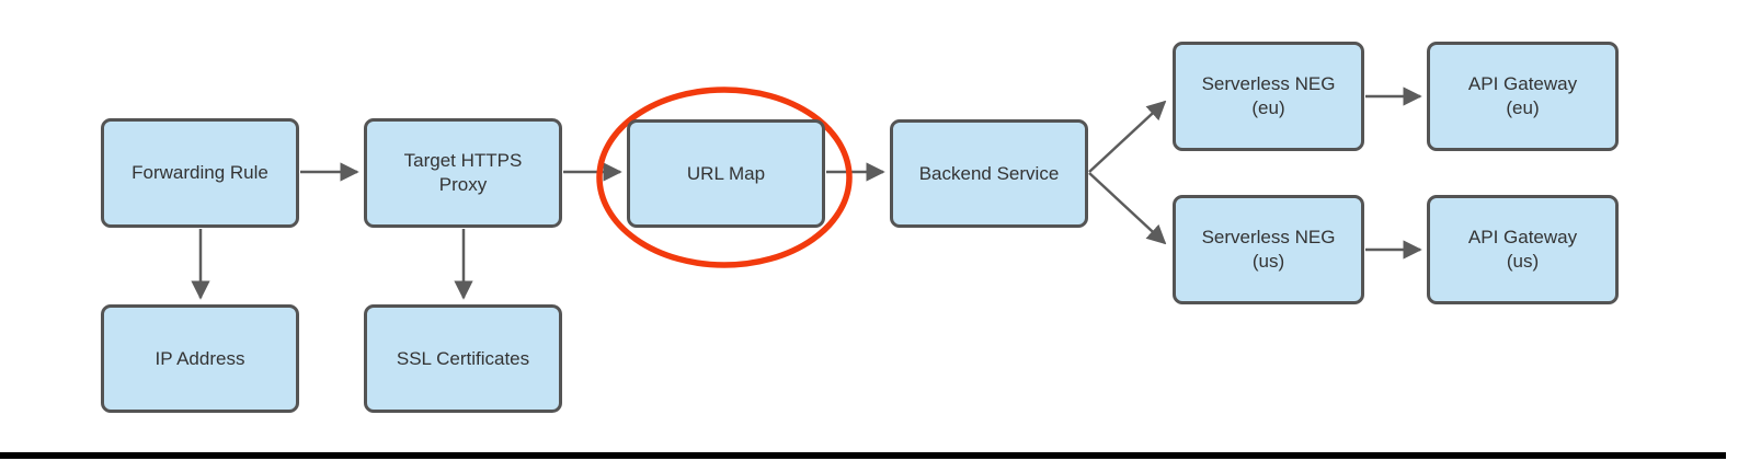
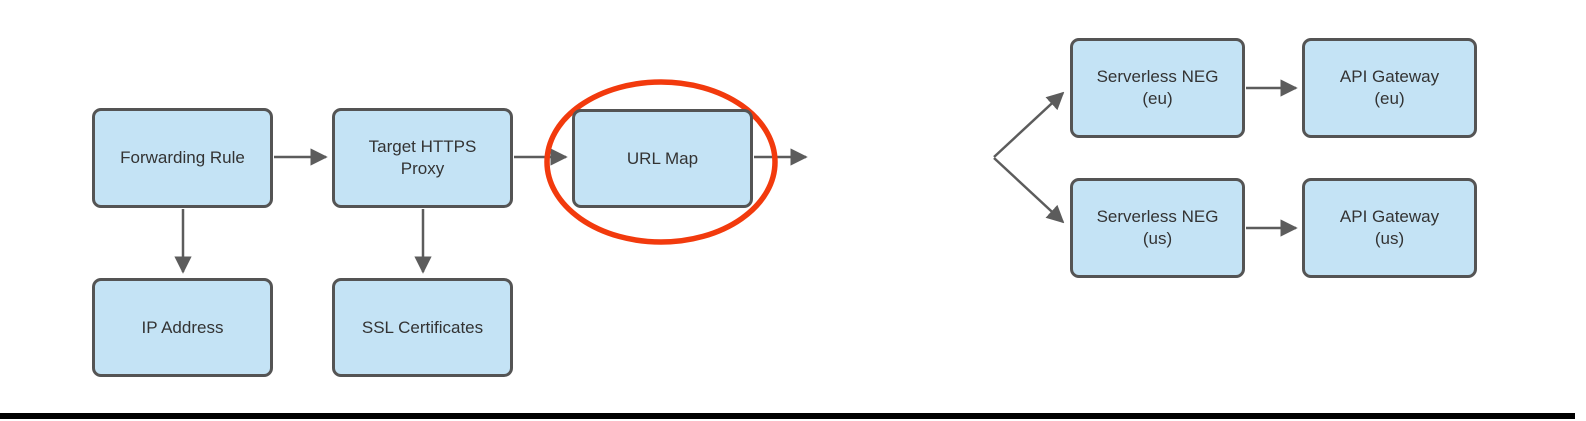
  Forwarding Rule
  Target HTTPS
  Proxy
  URL Map
- Backend Service
  Serverless NEG
  (eu)
  API Gateway
  (eu)
  Serverless NEG
  (us)
  API Gateway
  (us)
  IP Address
  SSL Certificates
